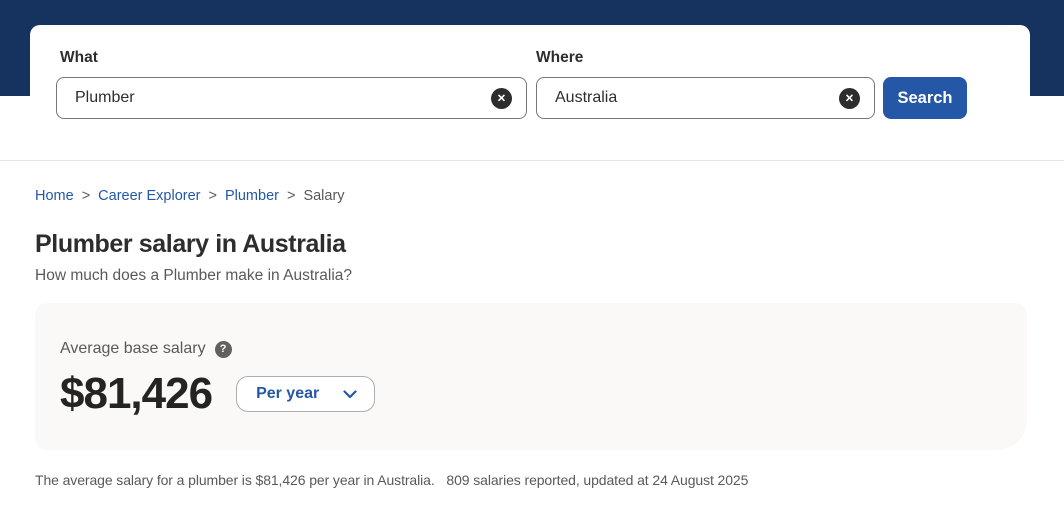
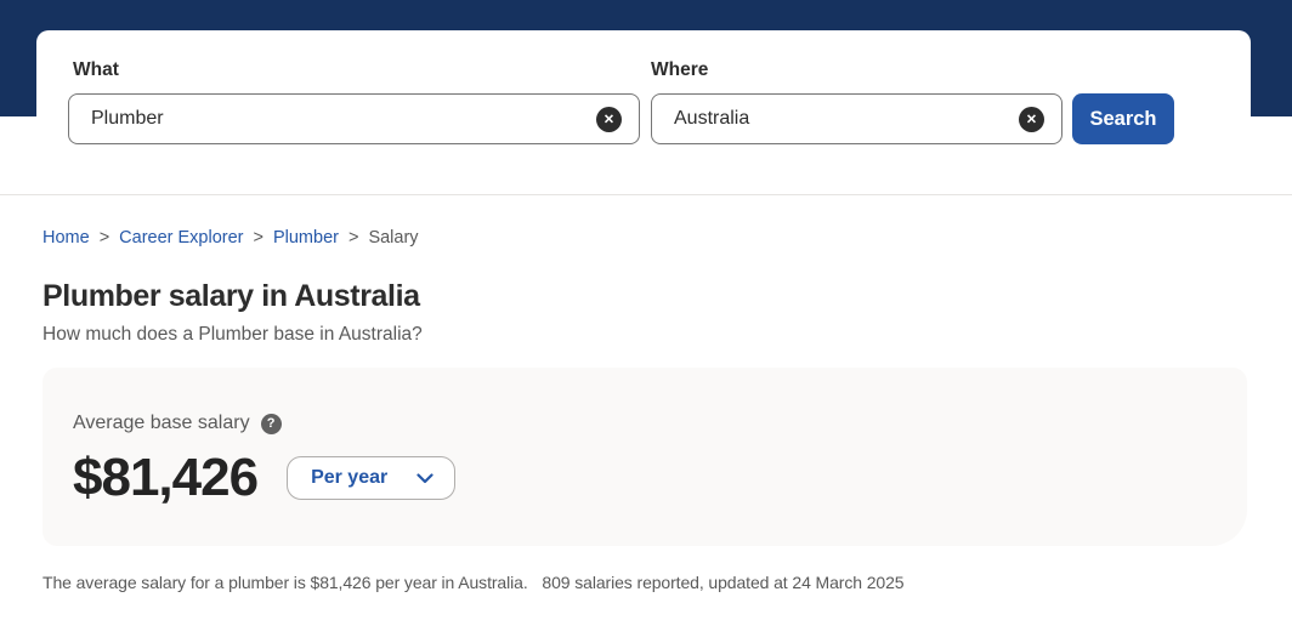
  What
  Plumber
  ×
  Where
  Australia
  ×
  Search
  Home
  >
  Career Explorer
  >
  Plumber
  >
  Salary
  Plumber salary in Australia
- How much does a Plumber make in Australia?
+ How much does a Plumber base in Australia?
  Average base salary
  ?
  $81,426
  Per year
- The average salary for a plumber is $81,426 per year in Australia. 809 salaries reported, updated at 24 August 2025
+ The average salary for a plumber is $81,426 per year in Australia. 809 salaries reported, updated at 24 March 2025
